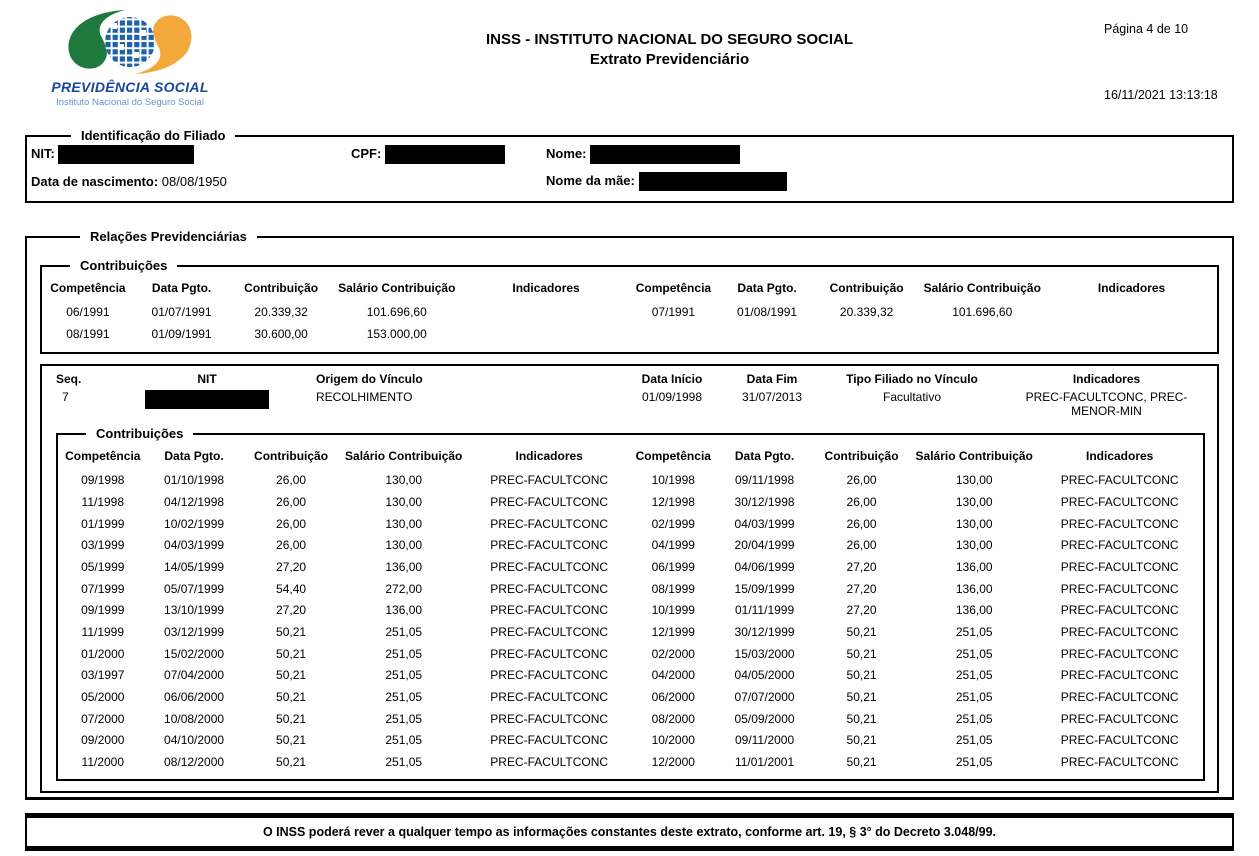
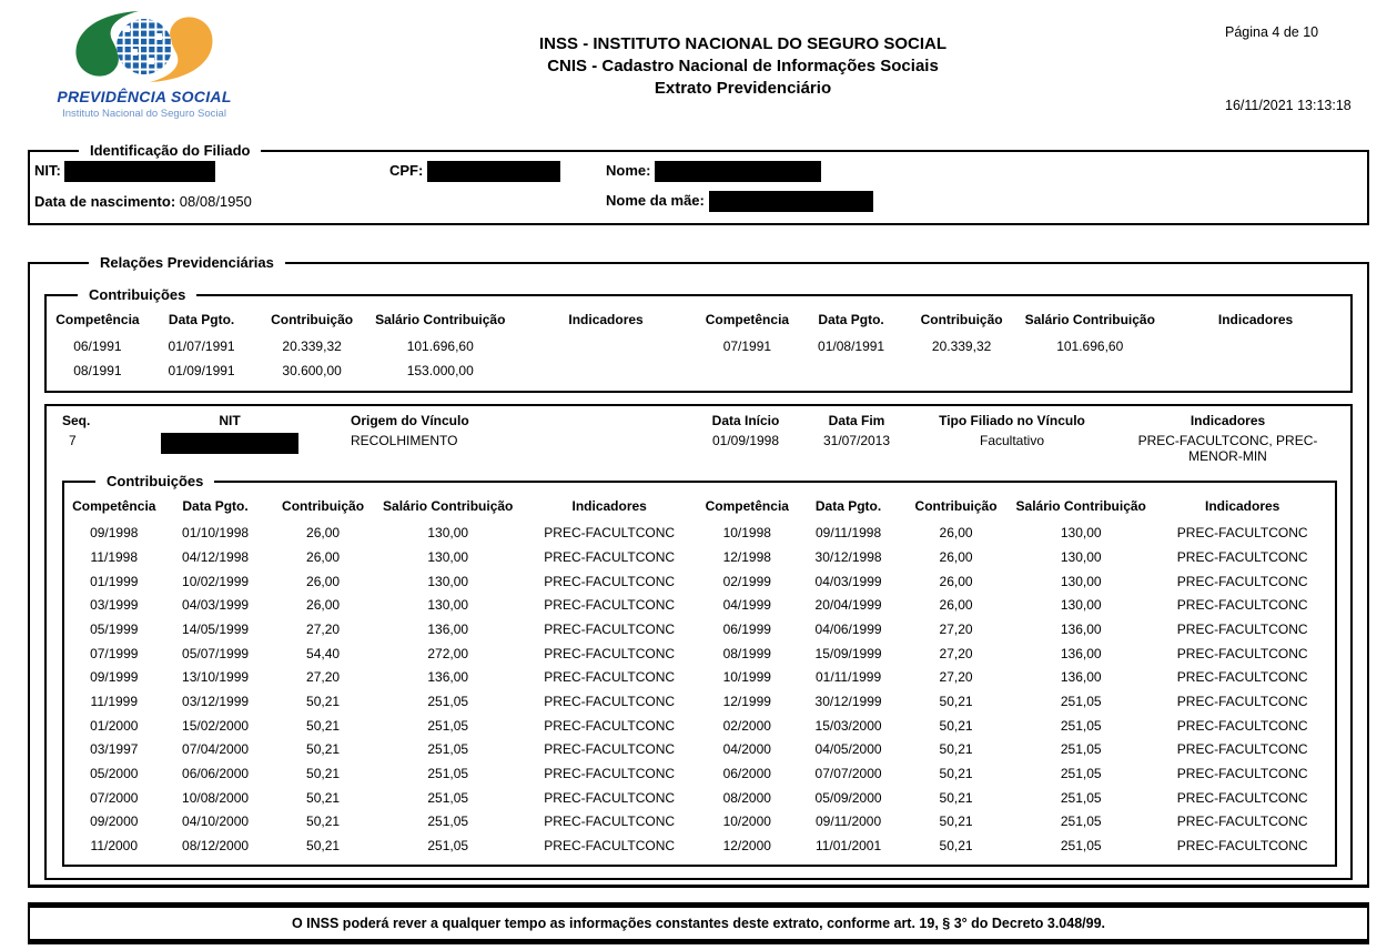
  PREVIDÊNCIA SOCIAL
  Instituto Nacional do Seguro Social
  INSS - INSTITUTO NACIONAL DO SEGURO SOCIAL
+ CNIS - Cadastro Nacional de Informações Sociais
  Extrato Previdenciário
  Página 4 de 10
  16/11/2021 13:13:18
  Identificação do Filiado
  NIT:
  CPF:
  Nome:
  Data de nascimento: 08/08/1950
  Nome da mãe:
  Relações Previdenciárias
  Contribuições
  Competência
  Data Pgto.
  Contribuição
  Salário Contribuição
  Indicadores
  06/1991
  01/07/1991
  20.339,32
  101.696,60
  08/1991
  01/09/1991
  30.600,00
  153.000,00
  Competência
  Data Pgto.
  Contribuição
  Salário Contribuição
  Indicadores
  07/1991
  01/08/1991
  20.339,32
  101.696,60
  Seq.
  NIT
  Origem do Vínculo
  Data Início
  Data Fim
  Tipo Filiado no Vínculo
  Indicadores
  7
  RECOLHIMENTO
  01/09/1998
  31/07/2013
  Facultativo
  PREC-FACULTCONC, PREC-MENOR-MIN
  Contribuições
  Competência
  Data Pgto.
  Contribuição
  Salário Contribuição
  Indicadores
  09/1998
  01/10/1998
  26,00
  130,00
  PREC-FACULTCONC
  11/1998
  04/12/1998
  26,00
  130,00
  PREC-FACULTCONC
  01/1999
  10/02/1999
  26,00
  130,00
  PREC-FACULTCONC
  03/1999
  04/03/1999
  26,00
  130,00
  PREC-FACULTCONC
  05/1999
  14/05/1999
  27,20
  136,00
  PREC-FACULTCONC
  07/1999
  05/07/1999
  54,40
  272,00
  PREC-FACULTCONC
  09/1999
  13/10/1999
  27,20
  136,00
  PREC-FACULTCONC
  11/1999
  03/12/1999
  50,21
  251,05
  PREC-FACULTCONC
  01/2000
  15/02/2000
  50,21
  251,05
  PREC-FACULTCONC
  03/1997
  07/04/2000
  50,21
  251,05
  PREC-FACULTCONC
  05/2000
  06/06/2000
  50,21
  251,05
  PREC-FACULTCONC
  07/2000
  10/08/2000
  50,21
  251,05
  PREC-FACULTCONC
  09/2000
  04/10/2000
  50,21
  251,05
  PREC-FACULTCONC
  11/2000
  08/12/2000
  50,21
  251,05
  PREC-FACULTCONC
  Competência
  Data Pgto.
  Contribuição
  Salário Contribuição
  Indicadores
  10/1998
  09/11/1998
  26,00
  130,00
  PREC-FACULTCONC
  12/1998
  30/12/1998
  26,00
  130,00
  PREC-FACULTCONC
  02/1999
  04/03/1999
  26,00
  130,00
  PREC-FACULTCONC
  04/1999
  20/04/1999
  26,00
  130,00
  PREC-FACULTCONC
  06/1999
  04/06/1999
  27,20
  136,00
  PREC-FACULTCONC
  08/1999
  15/09/1999
  27,20
  136,00
  PREC-FACULTCONC
  10/1999
  01/11/1999
  27,20
  136,00
  PREC-FACULTCONC
  12/1999
  30/12/1999
  50,21
  251,05
  PREC-FACULTCONC
  02/2000
  15/03/2000
  50,21
  251,05
  PREC-FACULTCONC
  04/2000
  04/05/2000
  50,21
  251,05
  PREC-FACULTCONC
  06/2000
  07/07/2000
  50,21
  251,05
  PREC-FACULTCONC
  08/2000
  05/09/2000
  50,21
  251,05
  PREC-FACULTCONC
  10/2000
  09/11/2000
  50,21
  251,05
  PREC-FACULTCONC
  12/2000
  11/01/2001
  50,21
  251,05
  PREC-FACULTCONC
  O INSS poderá rever a qualquer tempo as informações constantes deste extrato, conforme art. 19, § 3° do Decreto 3.048/99.
